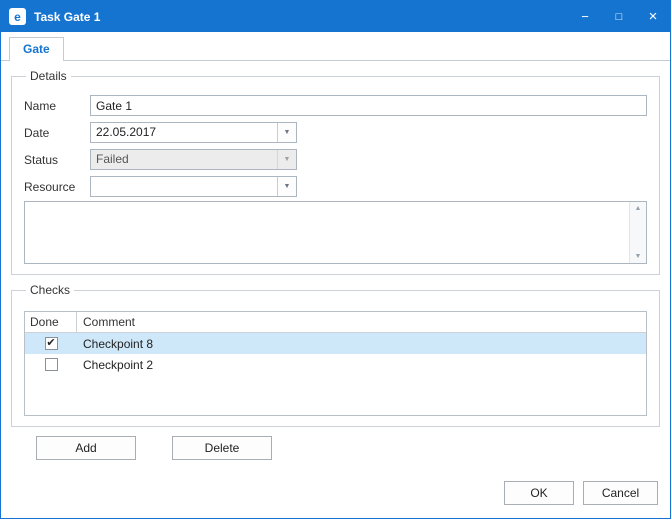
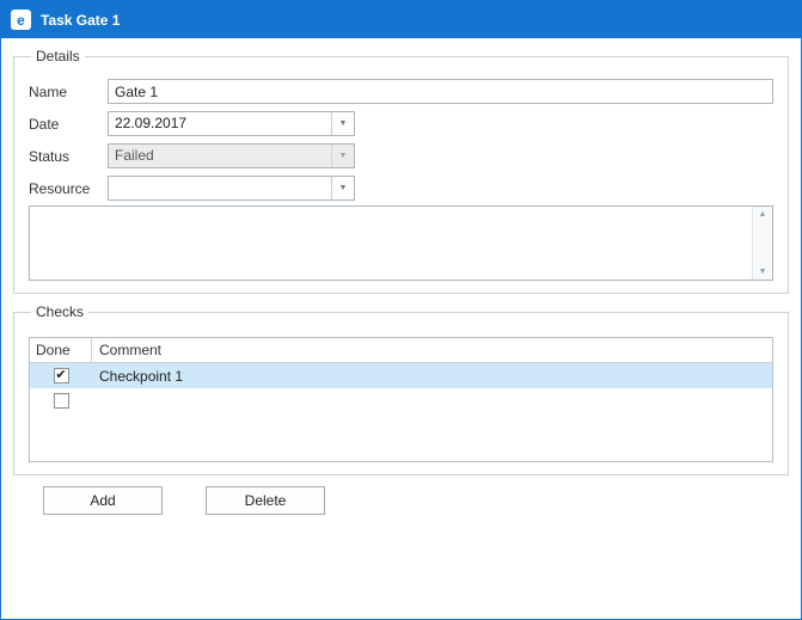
  e
  Task Gate 1
- −
- □
- ×
- Gate
  Details
  Name
  Gate 1
  Date
- 22.05.2017
+ 22.09.2017
  Status
  Failed
  Resource
  Checks
  Done
  Comment
  ✔
- Checkpoint 8
+ Checkpoint 1
- Checkpoint 2
  Add
  Delete
- OK
- Cancel
